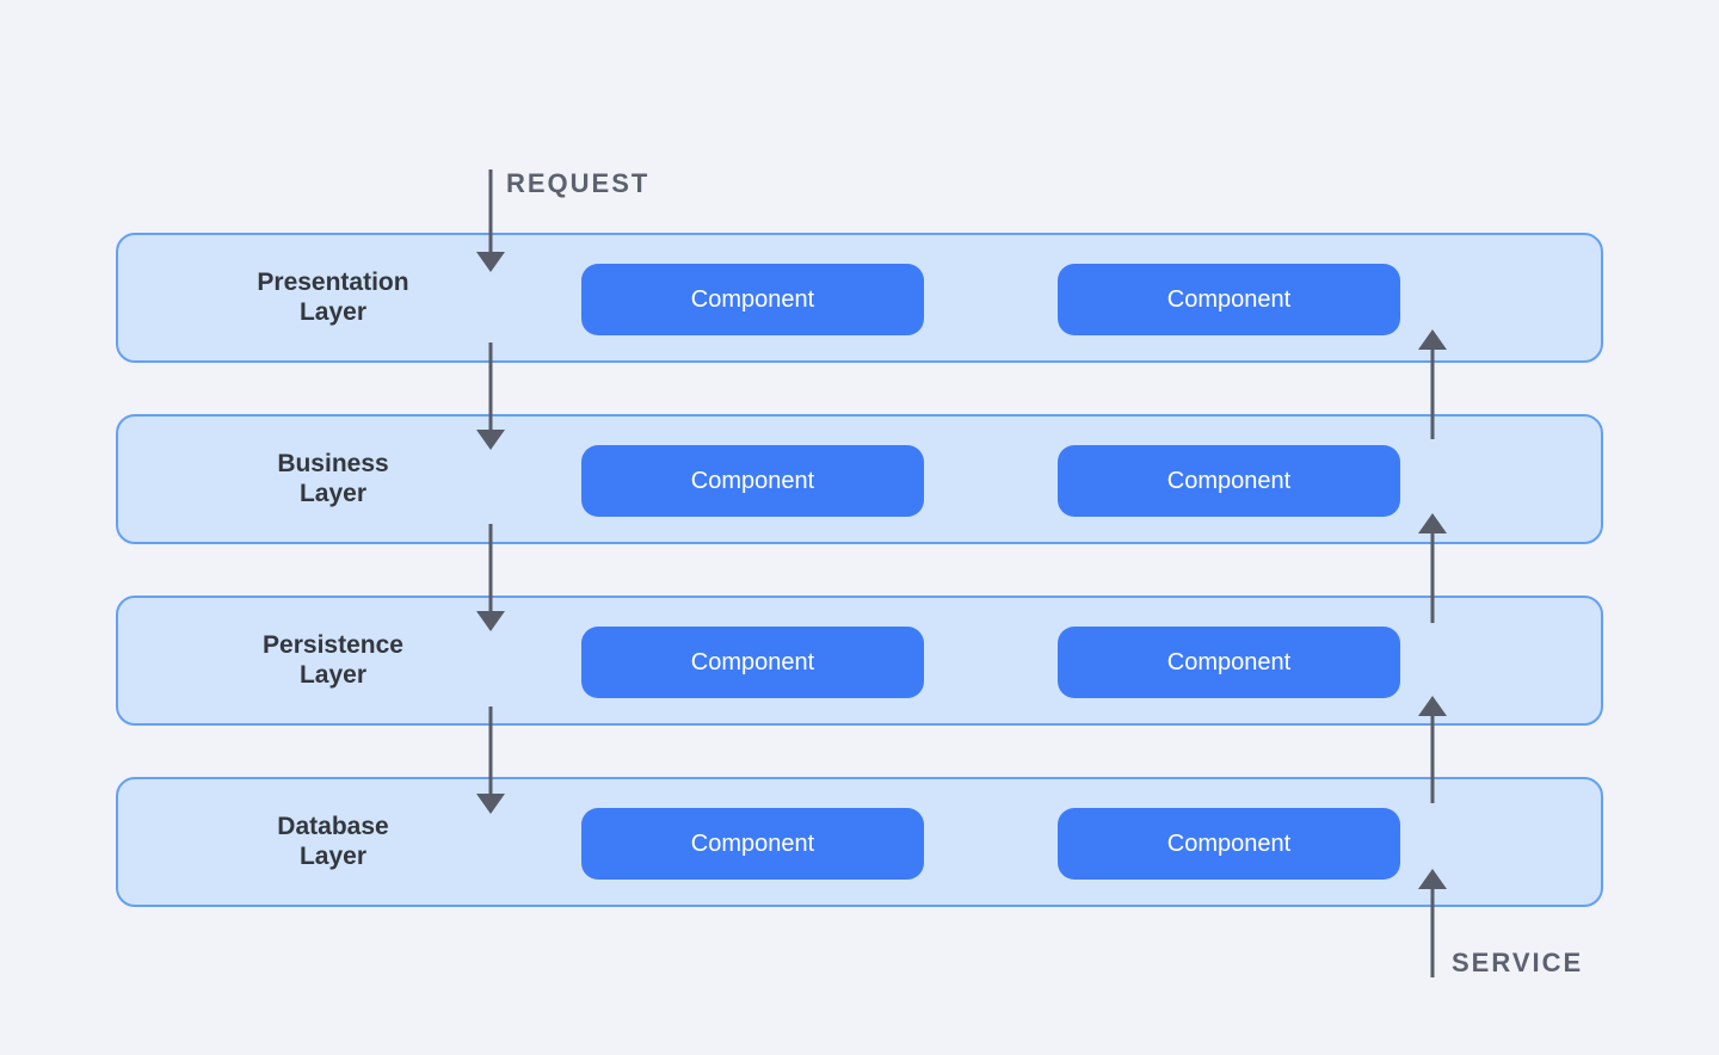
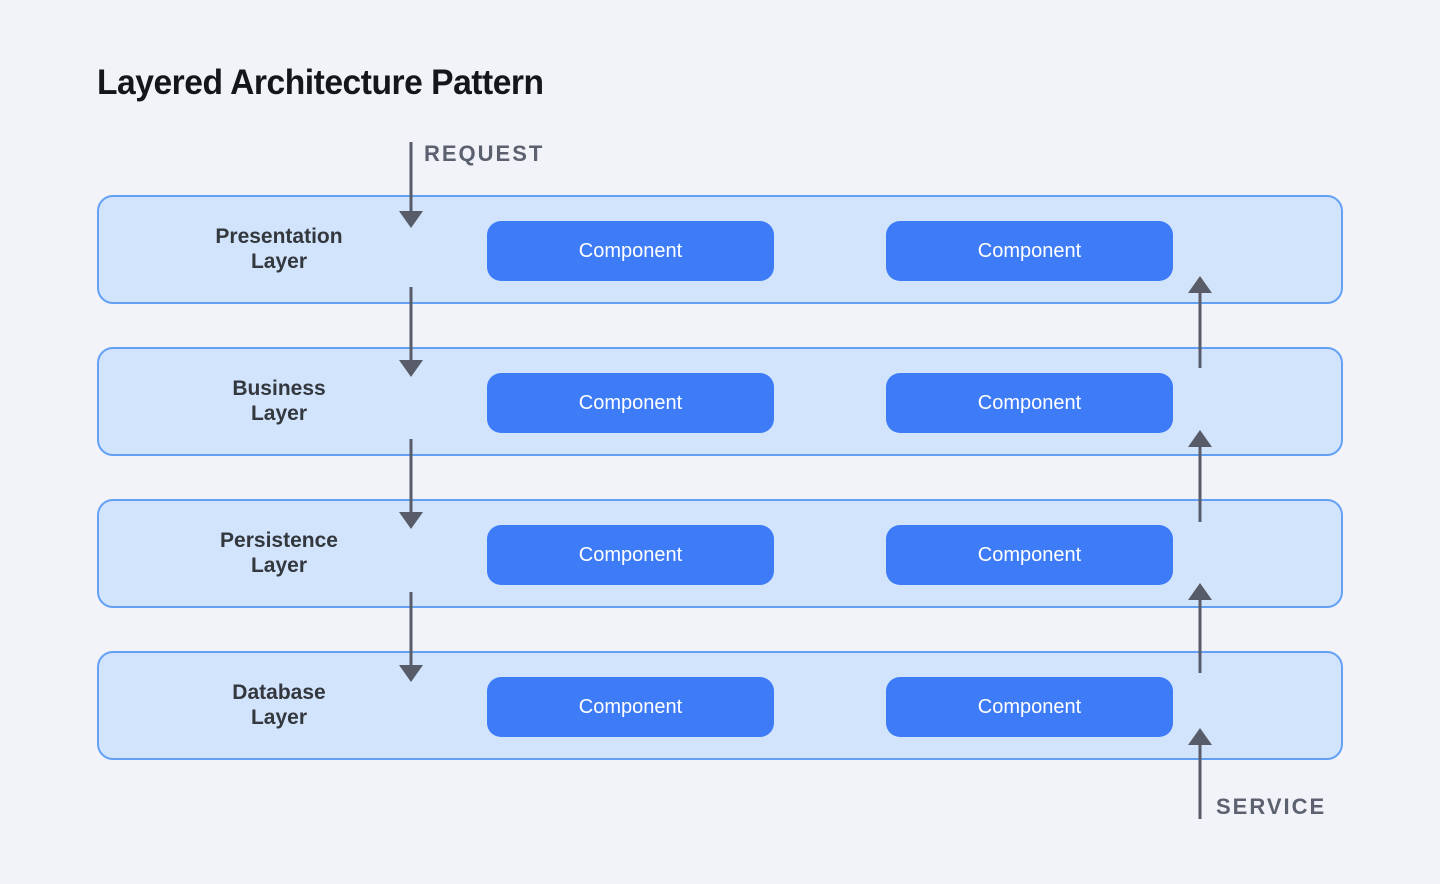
+ Layered Architecture Pattern
  REQUEST
  SERVICE
  Presentation
  Layer
  Component
  Component
  Business
  Layer
  Component
  Component
  Persistence
  Layer
  Component
  Component
  Database
  Layer
  Component
  Component
